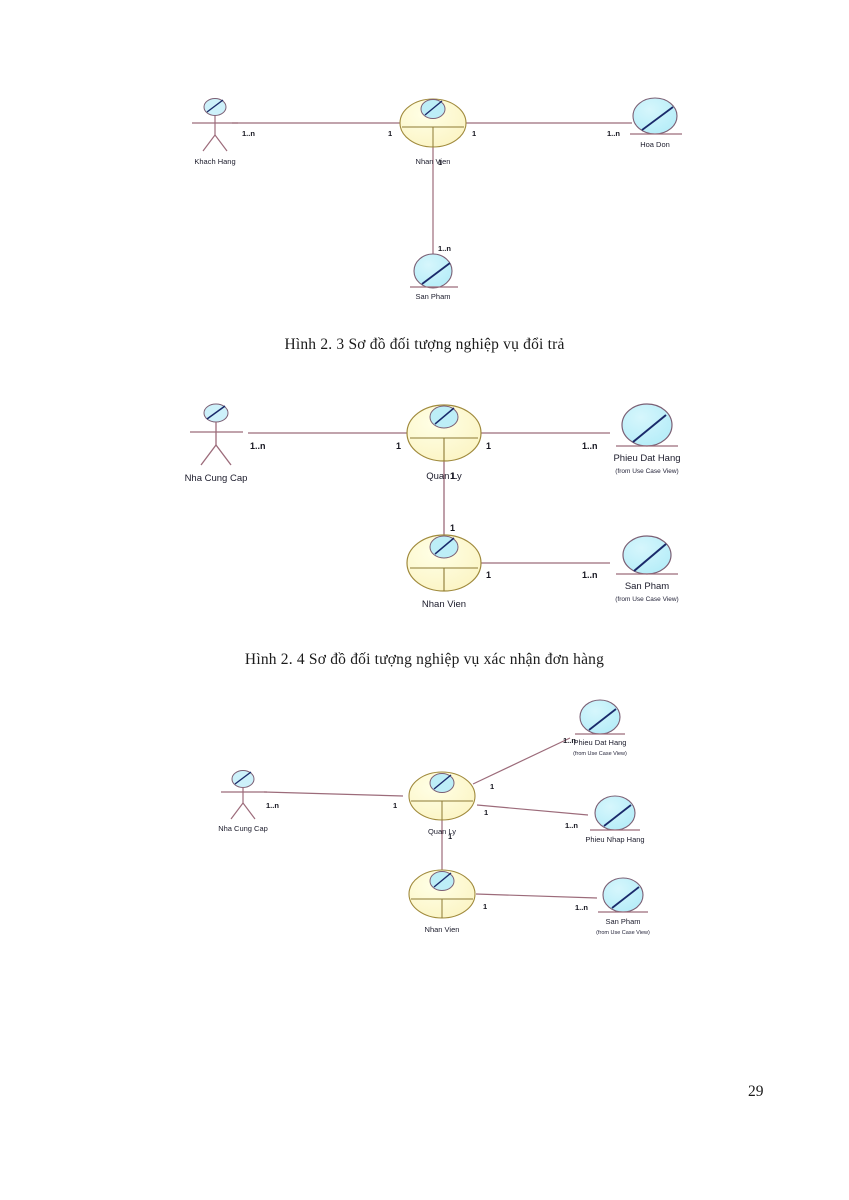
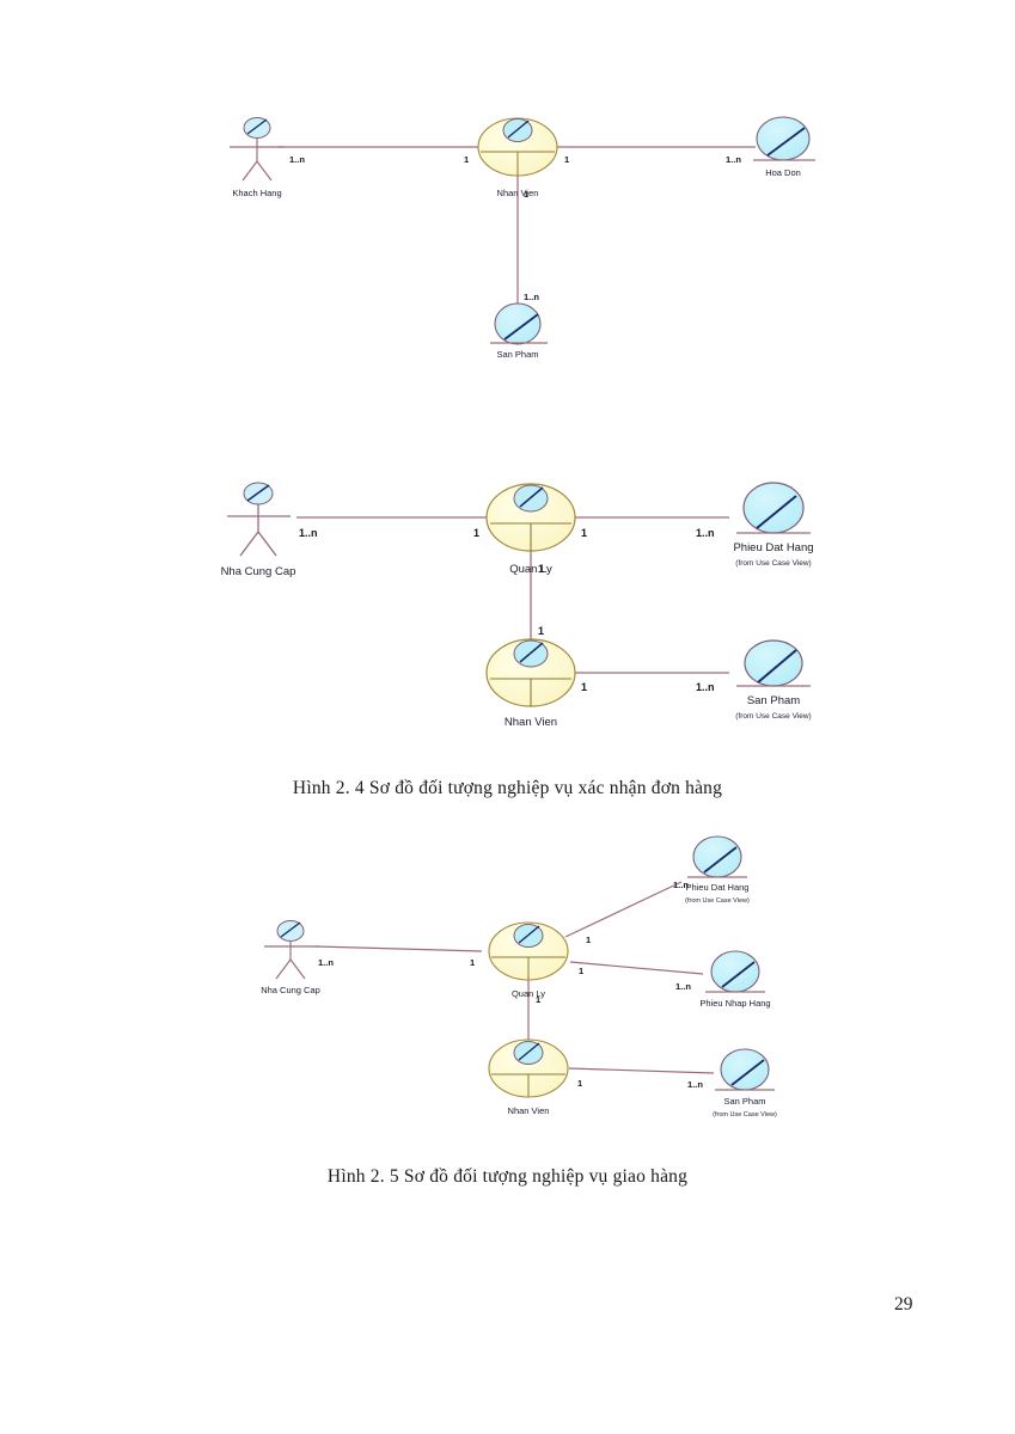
  1..n
  1
  1
  1..n
  1
  1..n
  Khach Hang
  Nhan Vien
  Hoa Don
  San Pham
- Hình 2. 3 Sơ đồ đối tượng nghiệp vụ đổi trả
  1..n
  1
  1
  1..n
  1
  1
  1
  1..n
  Nha Cung Cap
  Quan Ly
  Phieu Dat Hang
  Nhan Vien
  San Pham
  Hình 2. 4 Sơ đồ đối tượng nghiệp vụ xác nhận đơn hàng
  1..n
  1
  1
  1..n
  1
  1..n
  1
  1
  1..n
  Nha Cung Cap
  Quan Ly
  Phieu Dat Hang
  Phieu Nhap Hang
  Nhan Vien
  San Pham
+ Hình 2. 5 Sơ đồ đối tượng nghiệp vụ giao hàng
  29
